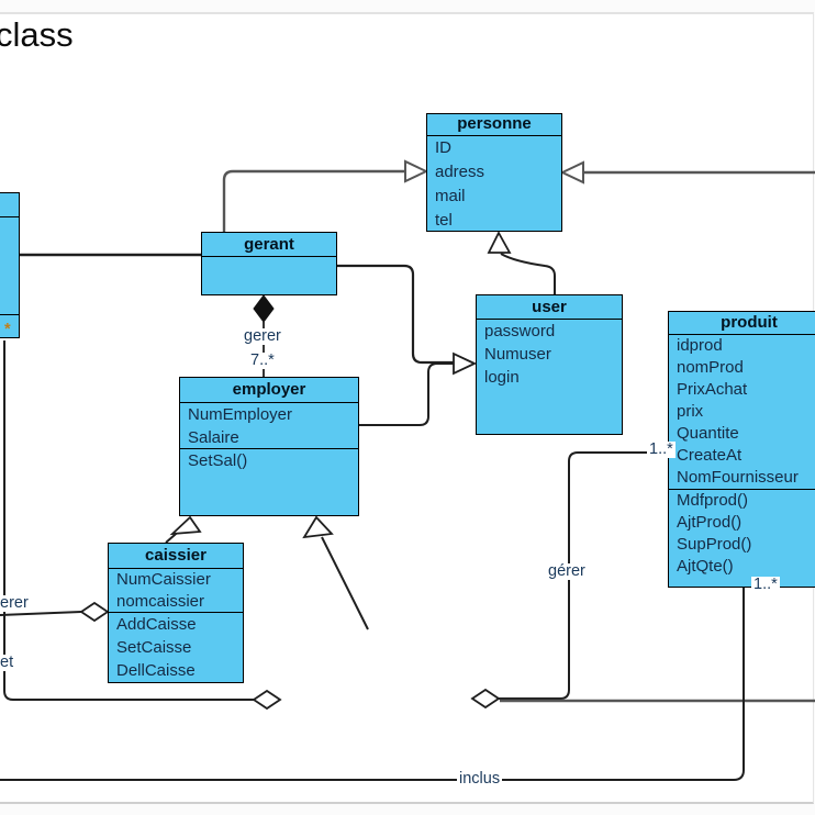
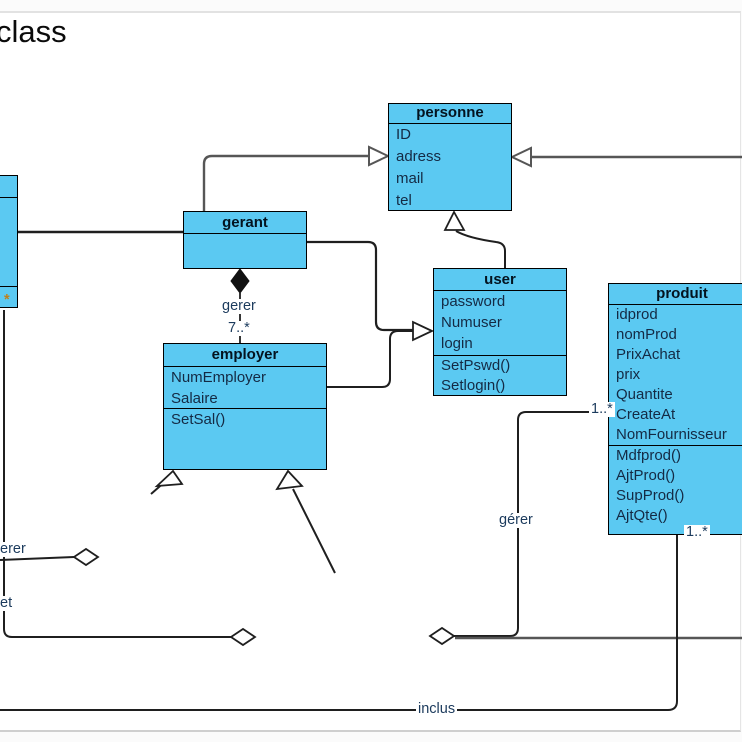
  class
  personne
  ID
  adress
  mail
  tel
  gerant
  user
  password
  Numuser
  login
+ SetPswd()
+ Setlogin()
  employer
  NumEmployer
  Salaire
  SetSal()
- caissier
- NumCaissier
- nomcaissier
- AddCaisse
- SetCaisse
- DellCaisse
  produit
  idprod
  nomProd
  PrixAchat
  prix
  Quantite
  CreateAt
  NomFournisseur
  Mdfprod()
  AjtProd()
  SupProd()
  AjtQte()
  gerer
  7..*
  gérer
  1..*
  1..*
  inclus
  erer
  et
  *
